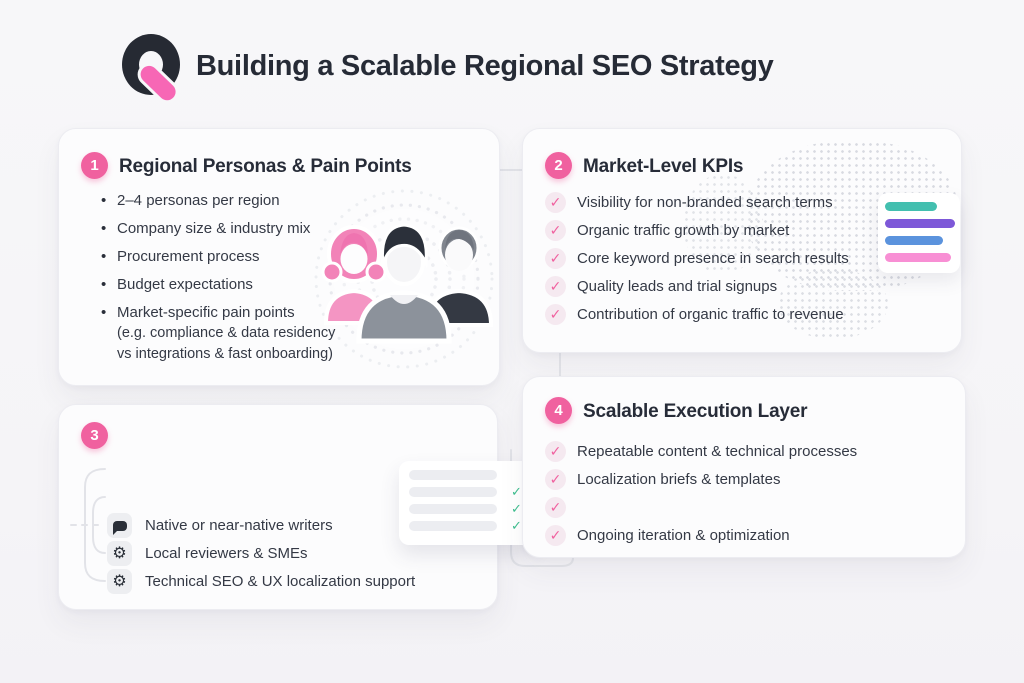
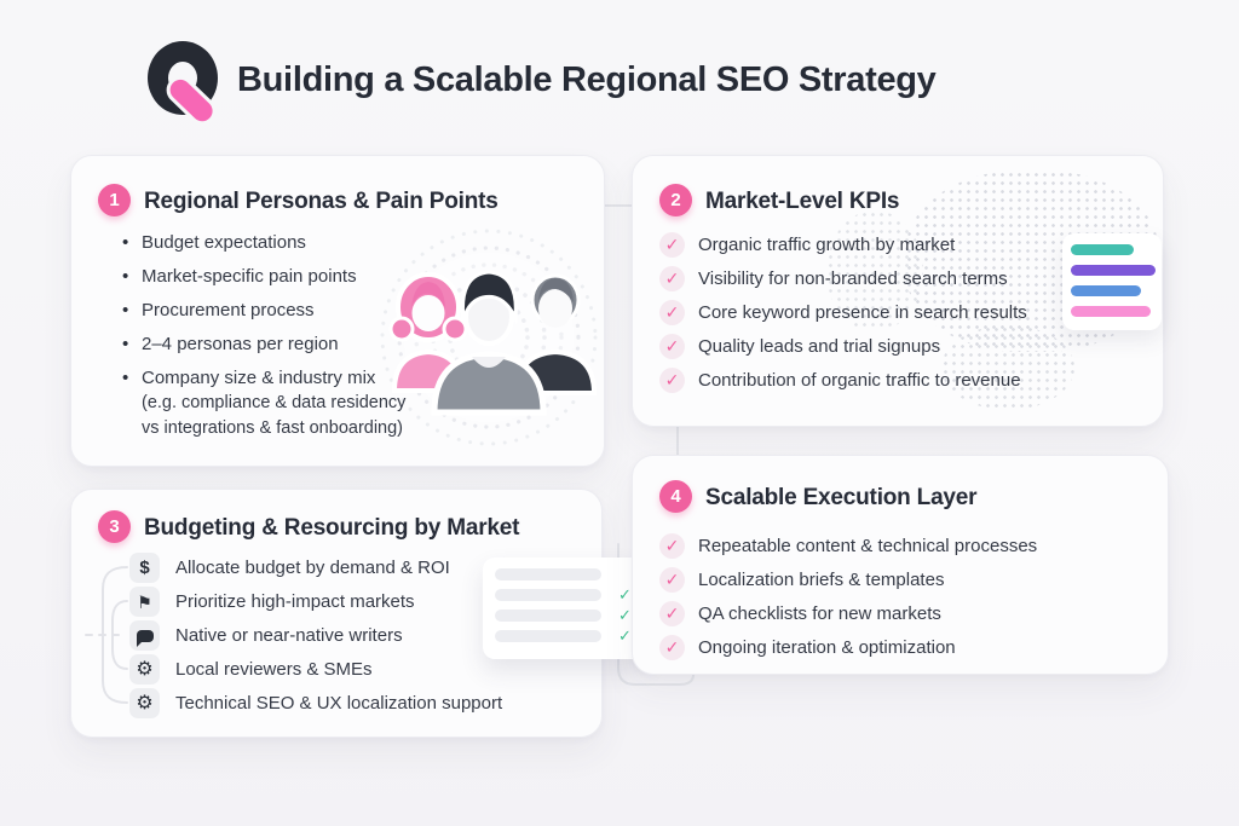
  Building a Scalable Regional SEO Strategy
  1
  Regional Personas & Pain Points
- 2–4 personas per region
+ Budget expectations
- Company size & industry mix
+ Market-specific pain points
  Procurement process
- Budget expectations
+ 2–4 personas per region
- Market-specific pain points
+ Company size & industry mix
  (e.g. compliance & data residency
  vs integrations & fast onboarding)
  2
  Market-Level KPIs
  ✓
- Visibility for non-branded search terms
+ Organic traffic growth by market
  ✓
- Organic traffic growth by market
+ Visibility for non-branded search terms
  ✓
  Core keyword presence in search results
  ✓
  Quality leads and trial signups
  ✓
  Contribution of organic traffic to revenue
  3
+ Budgeting & Resourcing by Market
+ $
+ Allocate budget by demand & ROI
+ ⚑
+ Prioritize high-impact markets
  Native or near-native writers
  ⚙
  Local reviewers & SMEs
  ⚙
  Technical SEO & UX localization support
  ✓
  ✓
  ✓
  4
  Scalable Execution Layer
  ✓
  Repeatable content & technical processes
  ✓
  Localization briefs & templates
  ✓
+ QA checklists for new markets
  ✓
  Ongoing iteration & optimization
